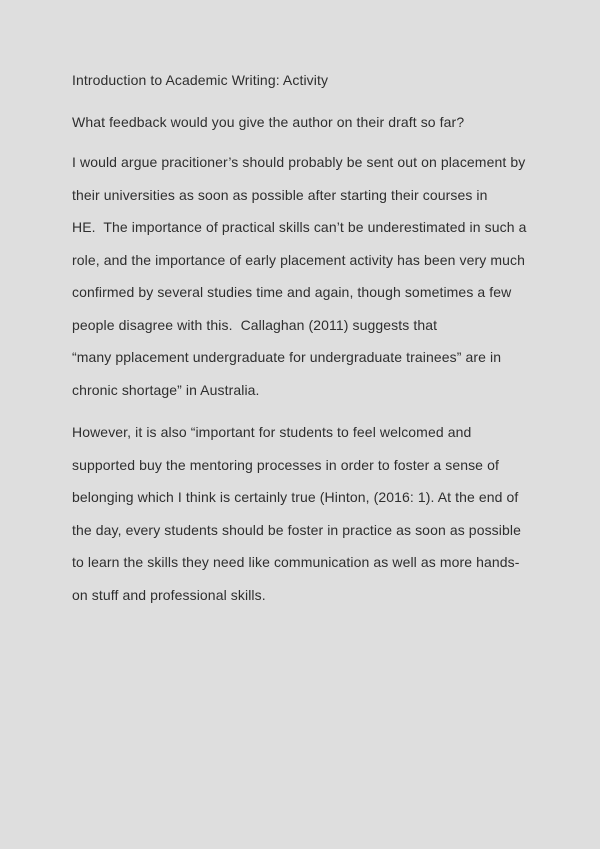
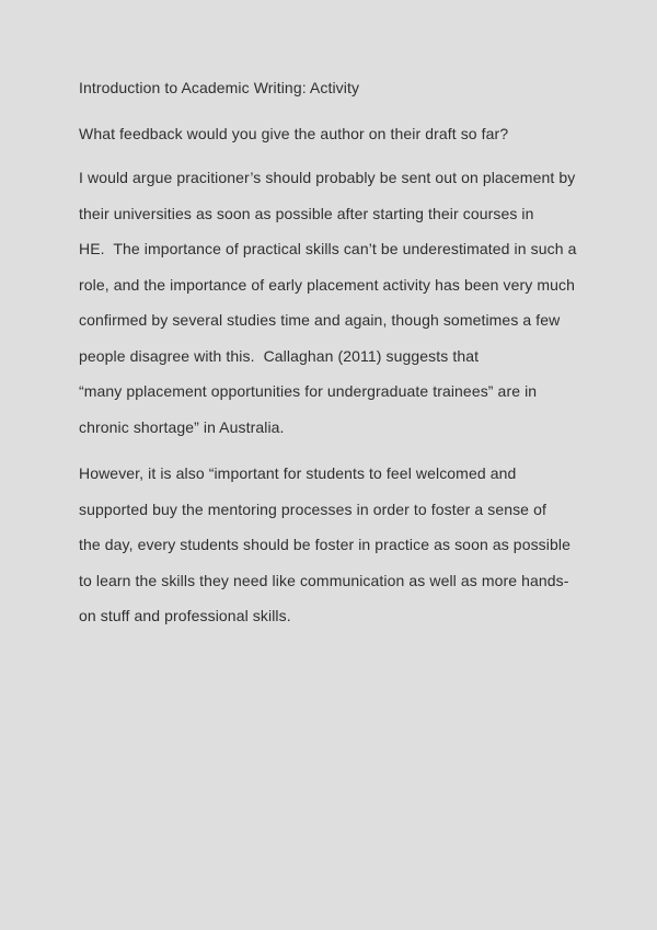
  Introduction to Academic Writing: Activity
  What feedback would you give the author on their draft so far?
  I would argue pracitioner’s should probably be sent out on placement by
  their universities as soon as possible after starting their courses in
  HE. The importance of practical skills can’t be underestimated in such a
  role, and the importance of early placement activity has been very much
  confirmed by several studies time and again, though sometimes a few
  people disagree with this. Callaghan (2011) suggests that
- “many pplacement undergraduate for undergraduate trainees” are in
+ “many pplacement opportunities for undergraduate trainees” are in
  chronic shortage” in Australia.
  However, it is also “important for students to feel welcomed and
  supported buy the mentoring processes in order to foster a sense of
- belonging which I think is certainly true (Hinton, (2016: 1). At the end of
  the day, every students should be foster in practice as soon as possible
  to learn the skills they need like communication as well as more hands-
  on stuff and professional skills.
